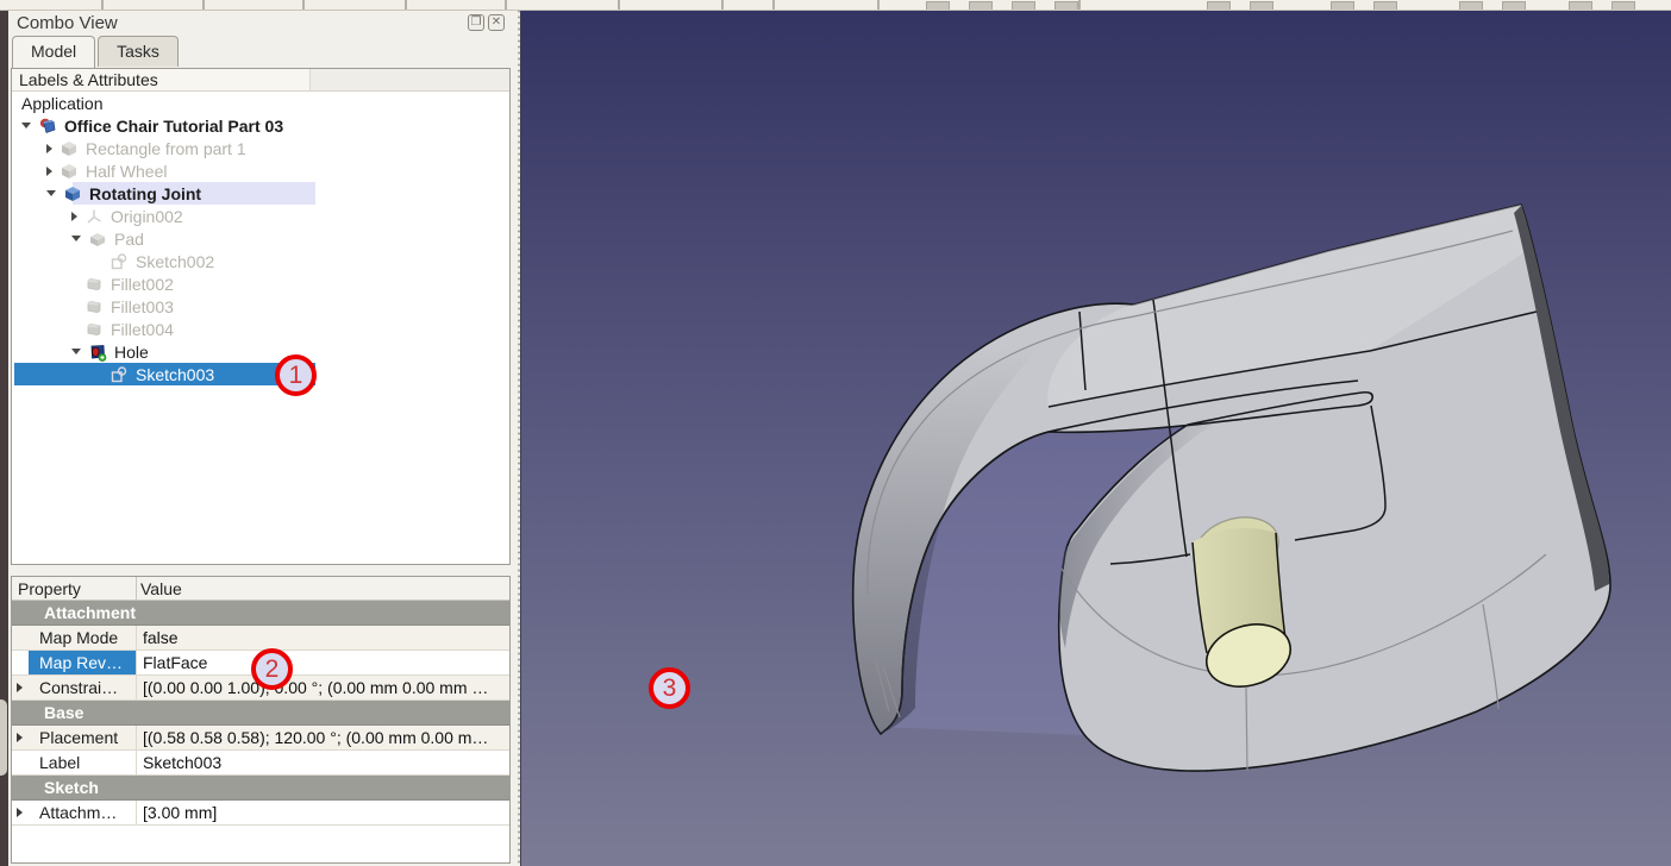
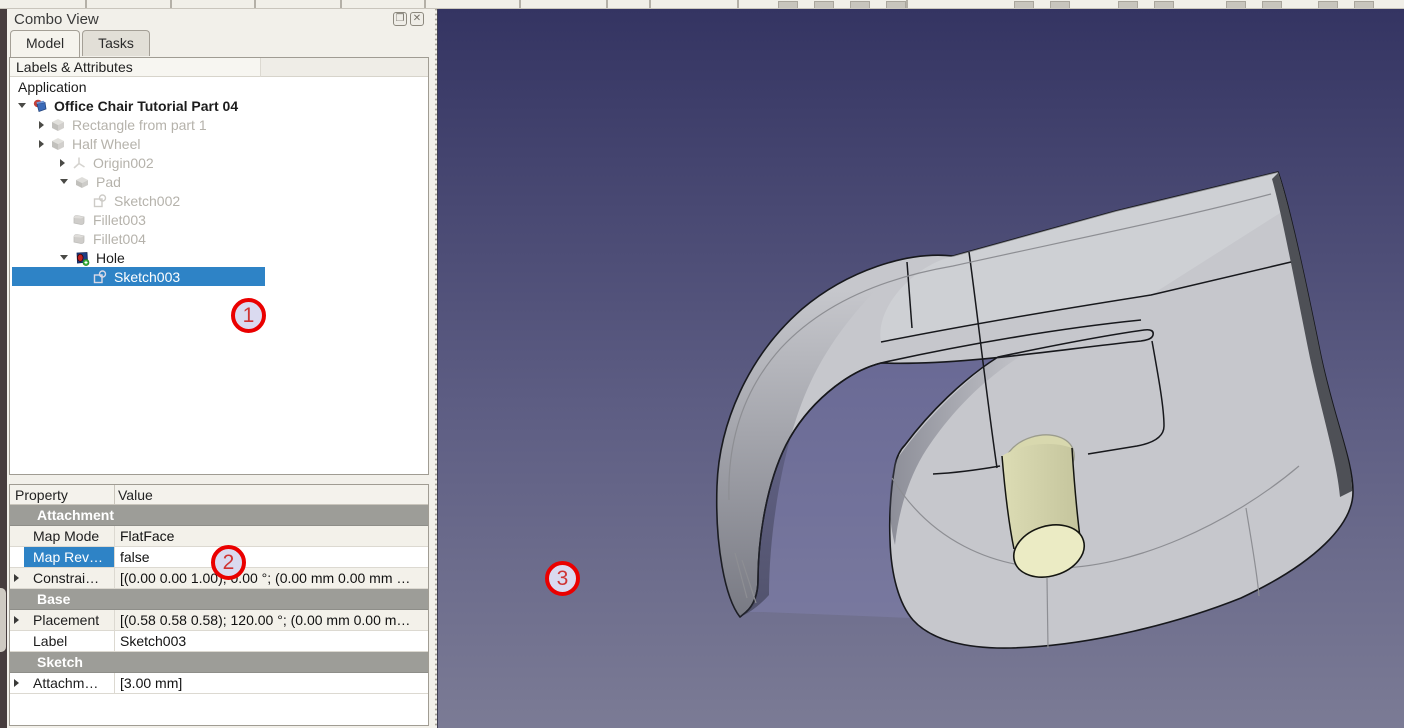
  Combo View
  ❐
  ✕
  Model Tasks
  Labels & Attributes
  Application
- Office Chair Tutorial Part 03
+ Office Chair Tutorial Part 04
  Rectangle from part 1
  Half Wheel
- Rotating Joint
  Origin002
  Pad
  Sketch002
- Fillet002
  Fillet003
  Fillet004
  Hole
  Sketch003
  Property
  Value
  Attachment
  Map Mode
- false
+ FlatFace
  Map Rev…
- FlatFace
+ false
  Constrai…
  [(0.00 0.00 1.00.00 °; (0.00 mm 0.00 mm …
  Base
  Placement
  [(0.58 0.58 0.58); 120.00 °; (0.00 mm 0.00 m…
  Label
  Sketch003
  Sketch
  Attachm…
  [3.00 mm]
  1
  2
  3
